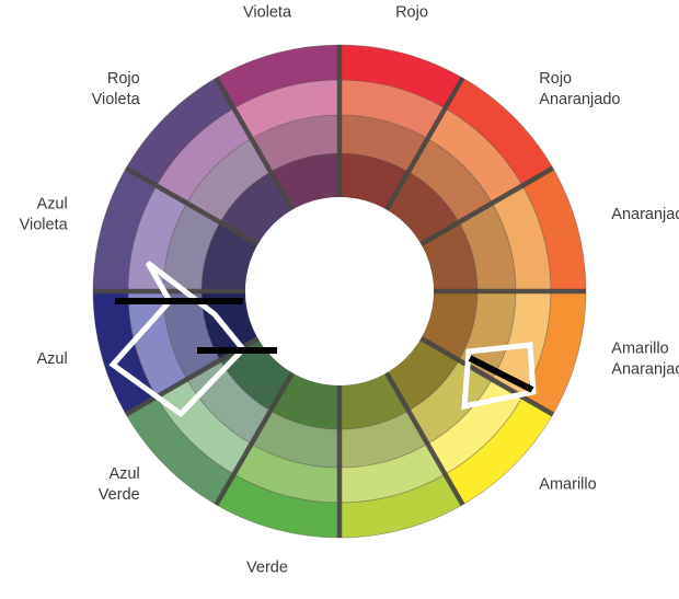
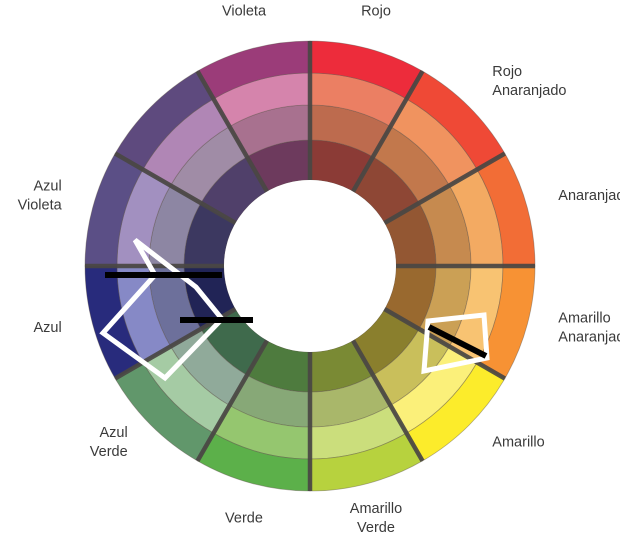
  Rojo
  Rojo Anaranjado
  Anaranja
  Amarillo Anaranja
  Amarillo
+ Amarillo Verde
  Verde
  Azul Verde
  Azul
  Azul Violeta
- Rojo Violeta
  Violeta
